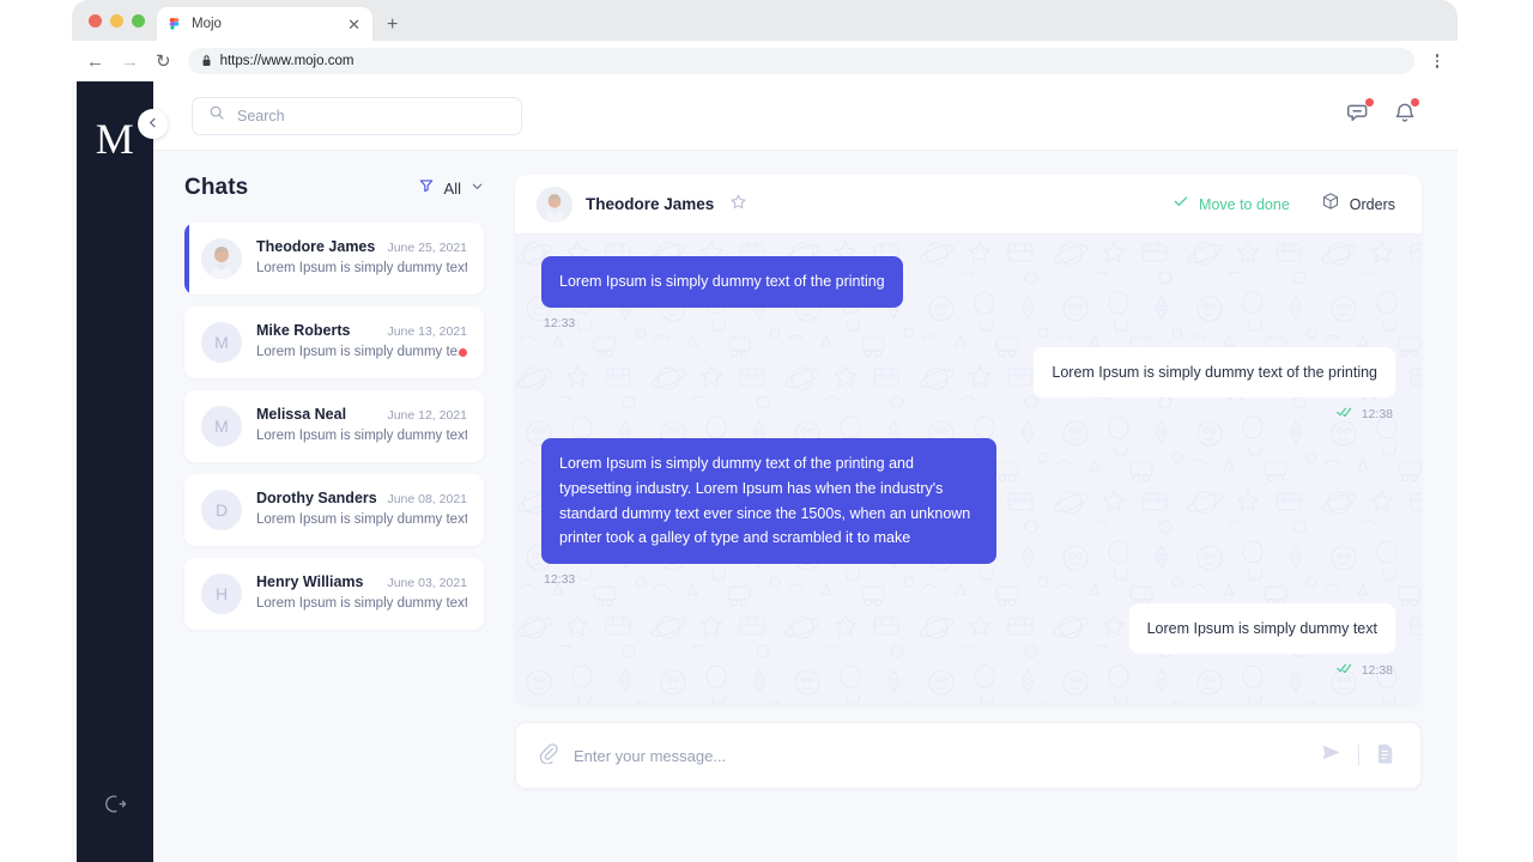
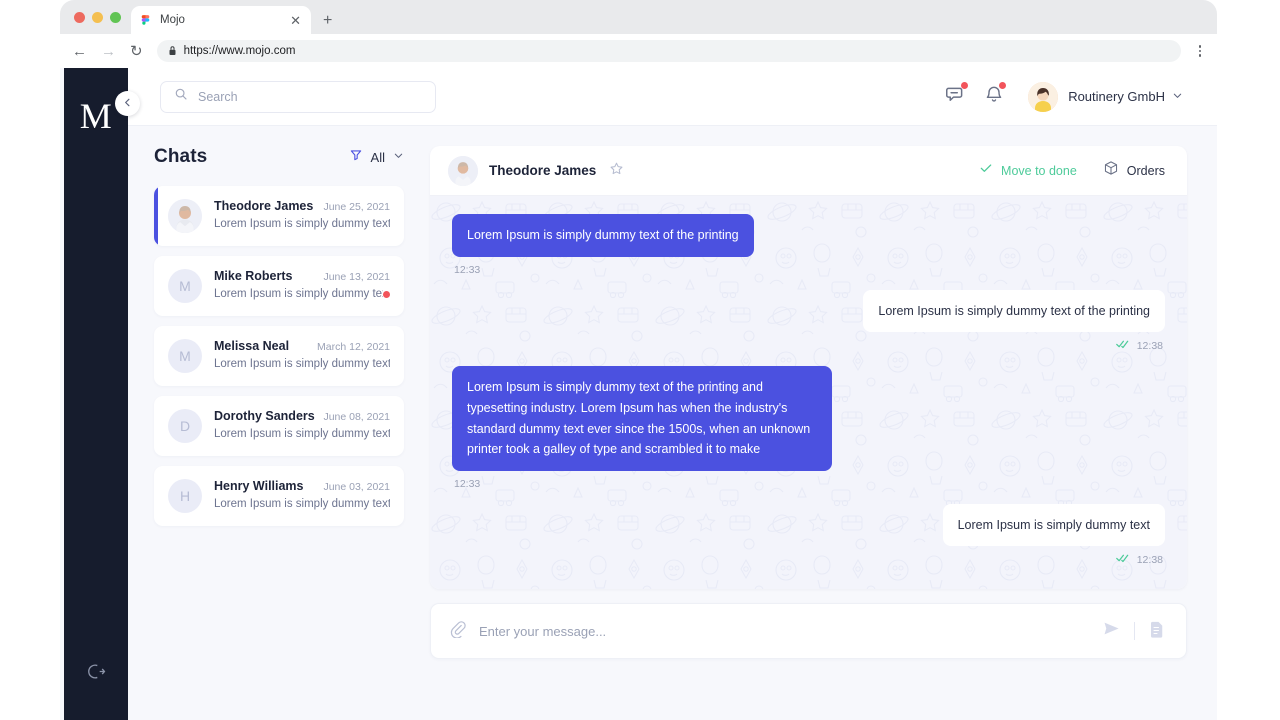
  Mojo
  ✕
  +
  ←
  →
  ↻
  https://www.mojo.com
  M
  Search
+ Routinery GmbH
  Chats
  All
  Theodore James
  June 25, 2021
  Lorem Ipsum is simply dummy text
  M
  Mike Roberts
  June 13, 2021
  Lorem Ipsum is simply dummy te
  M
  Melissa Neal
- June 12, 2021
+ March 12, 2021
  Lorem Ipsum is simply dummy text
  D
  Dorothy Sanders
  June 08, 2021
  Lorem Ipsum is simply dummy text
  H
  Henry Williams
  June 03, 2021
  Lorem Ipsum is simply dummy text
  Theodore James
  Move to done
  Orders
  Lorem Ipsum is simply dummy text of the printing
  12:33
  Lorem Ipsum is simply dummy text of the printing
  12:38
  Lorem Ipsum is simply dummy text of the printing and typesetting industry. Lorem Ipsum has when the industry's standard dummy text ever since the 1500s, when an unknown printer took a galley of type and scrambled it to make
  12:33
  Lorem Ipsum is simply dummy text
  12:38
  Enter your message...
